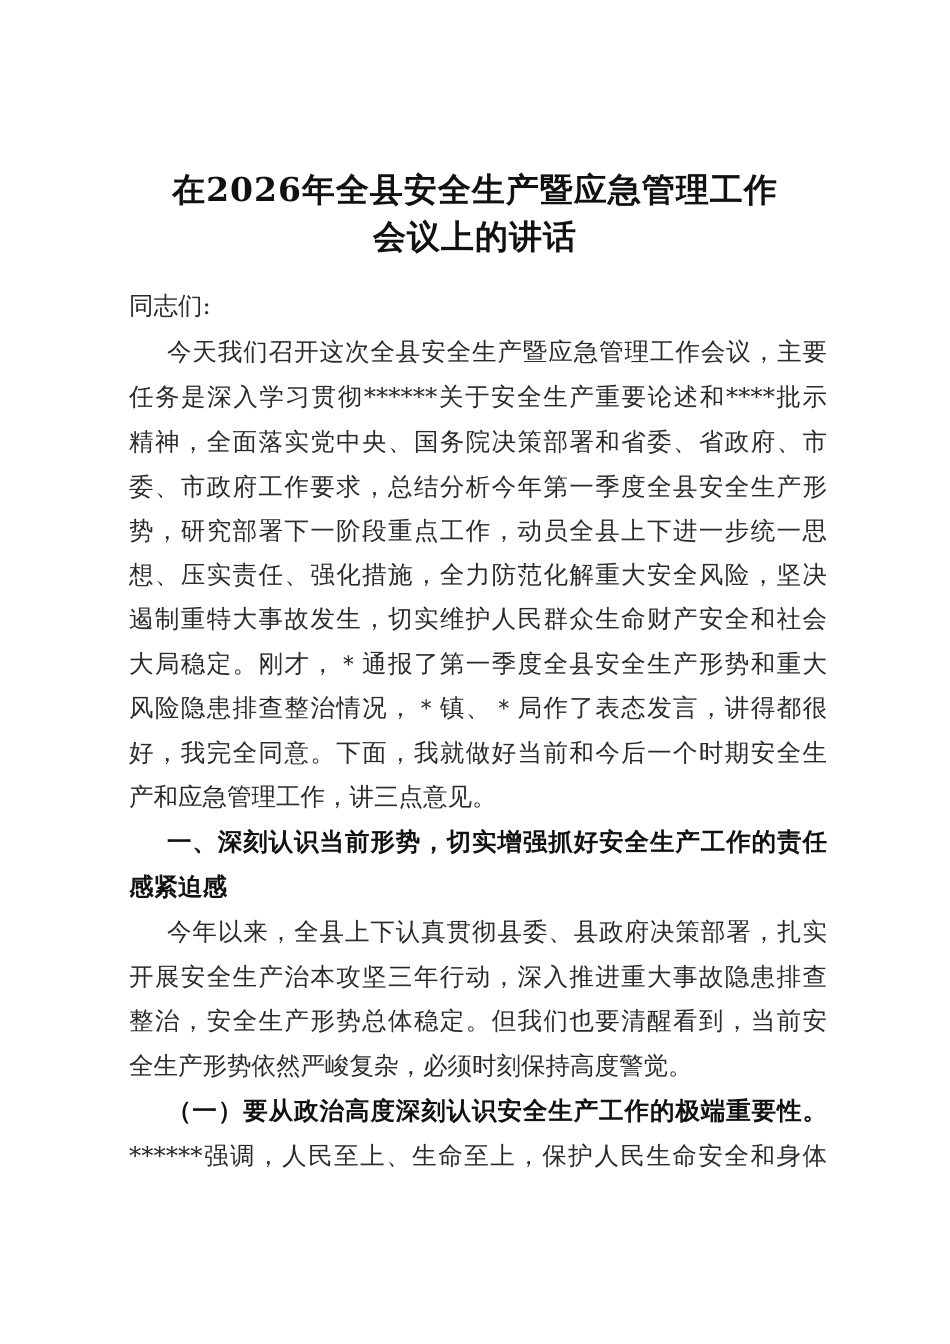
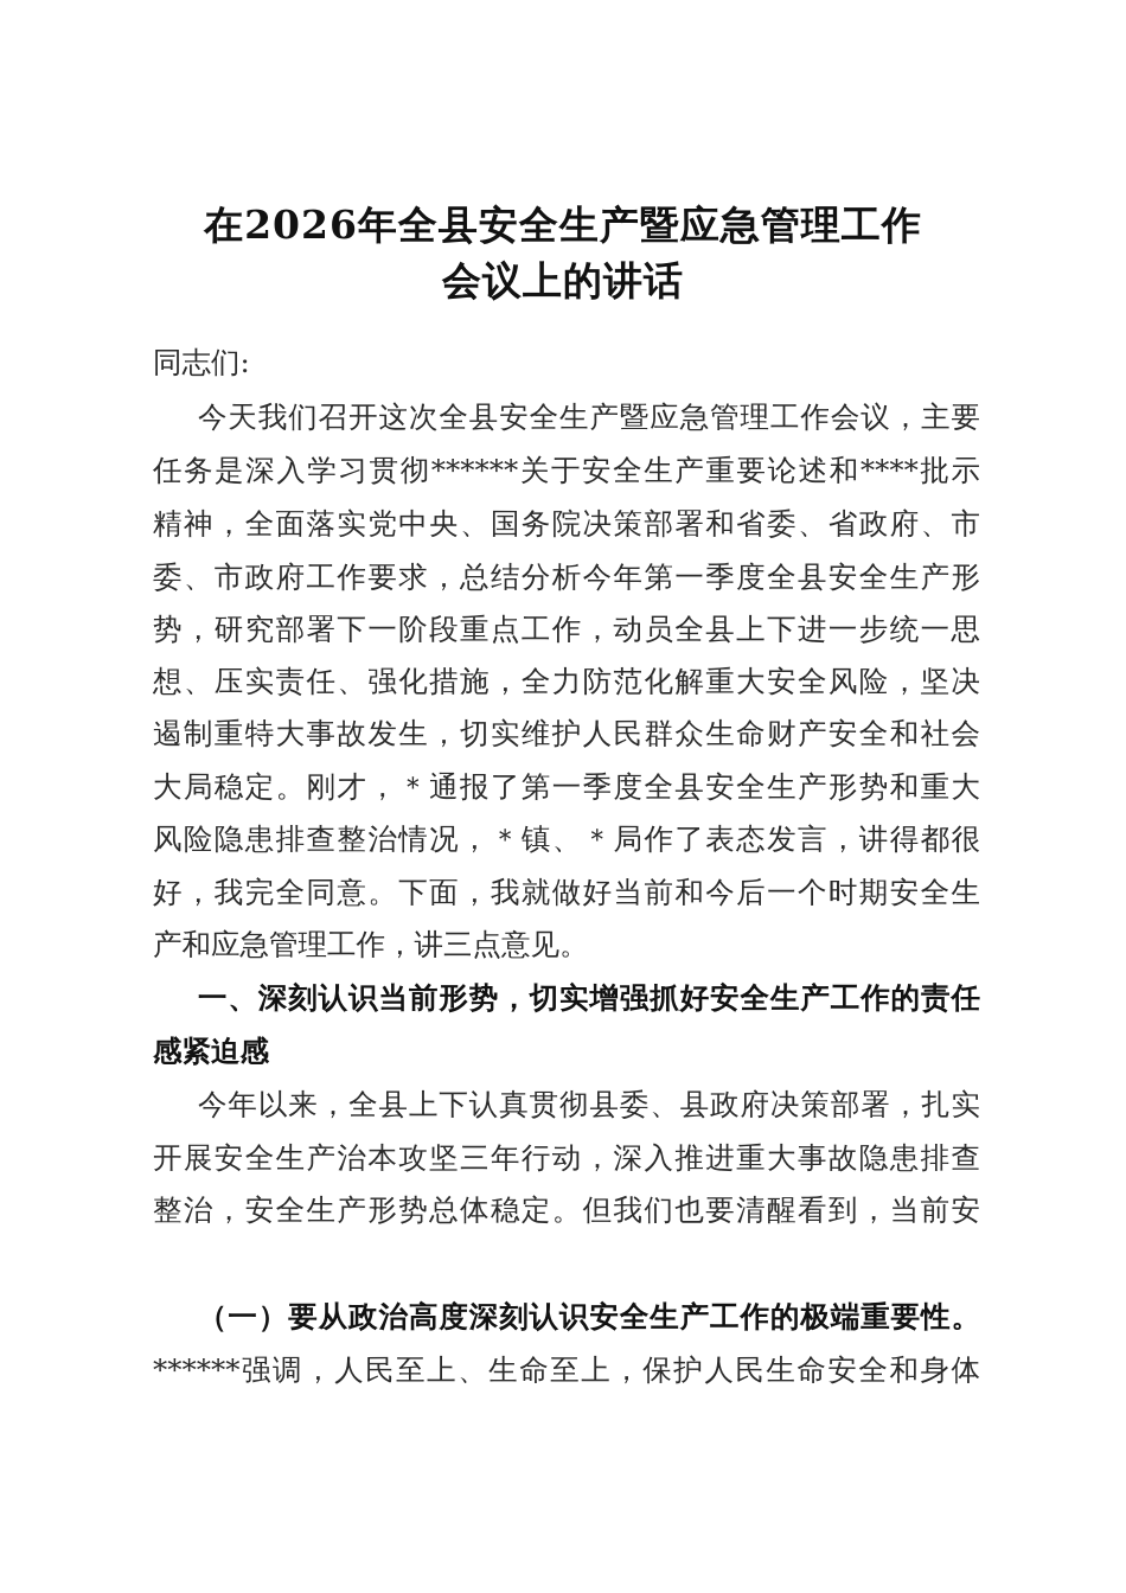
  在2026年全县安全生产暨应急管理工作
  会议上的讲话
  同志们:
  今天我们召开这次全县安全生产暨应急管理工作会议，主要
  任务是深入学习贯彻******关于安全生产重要论述和****批示
  精神，全面落实党中央、国务院决策部署和省委、省政府、市
  委、市政府工作要求，总结分析今年第一季度全县安全生产形
  势，研究部署下一阶段重点工作，动员全县上下进一步统一思
  想、压实责任、强化措施，全力防范化解重大安全风险，坚决
  遏制重特大事故发生，切实维护人民群众生命财产安全和社会
  大局稳定。刚才，＊通报了第一季度全县安全生产形势和重大
  风险隐患排查整治情况，＊镇、＊局作了表态发言，讲得都很
  好，我完全同意。下面，我就做好当前和今后一个时期安全生
  产和应急管理工作，讲三点意见。
  一、深刻认识当前形势，切实增强抓好安全生产工作的责任
  感紧迫感
  今年以来，全县上下认真贯彻县委、县政府决策部署，扎实
  开展安全生产治本攻坚三年行动，深入推进重大事故隐患排查
  整治，安全生产形势总体稳定。但我们也要清醒看到，当前安
- 全生产形势依然严峻复杂，必须时刻保持高度警觉。
  （一）要从政治高度深刻认识安全生产工作的极端重要性。
  ******强调，人民至上、生命至上，保护人民生命安全和身体
